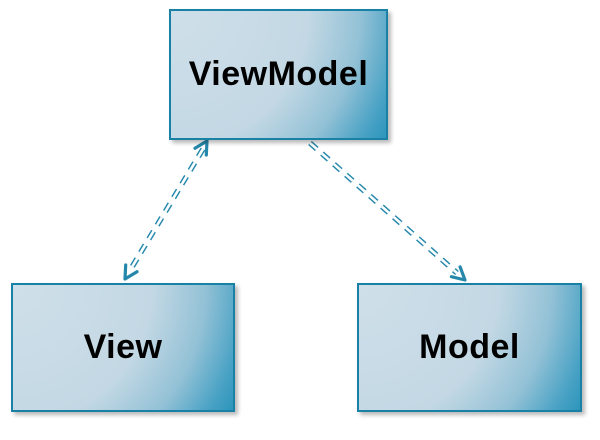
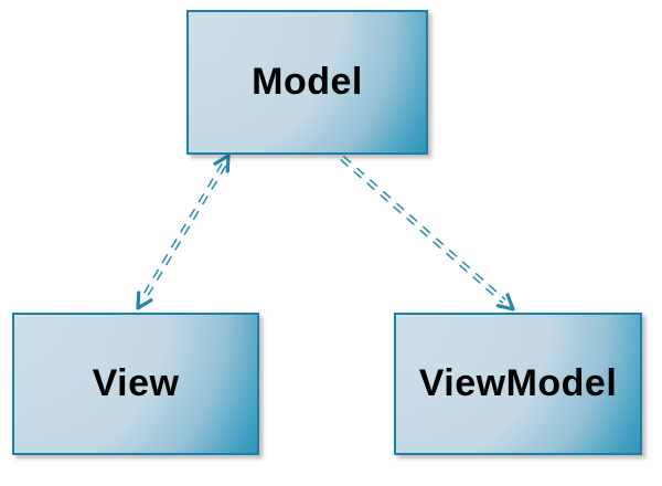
- ViewModel
+ Model
  View
- Model
+ ViewModel
